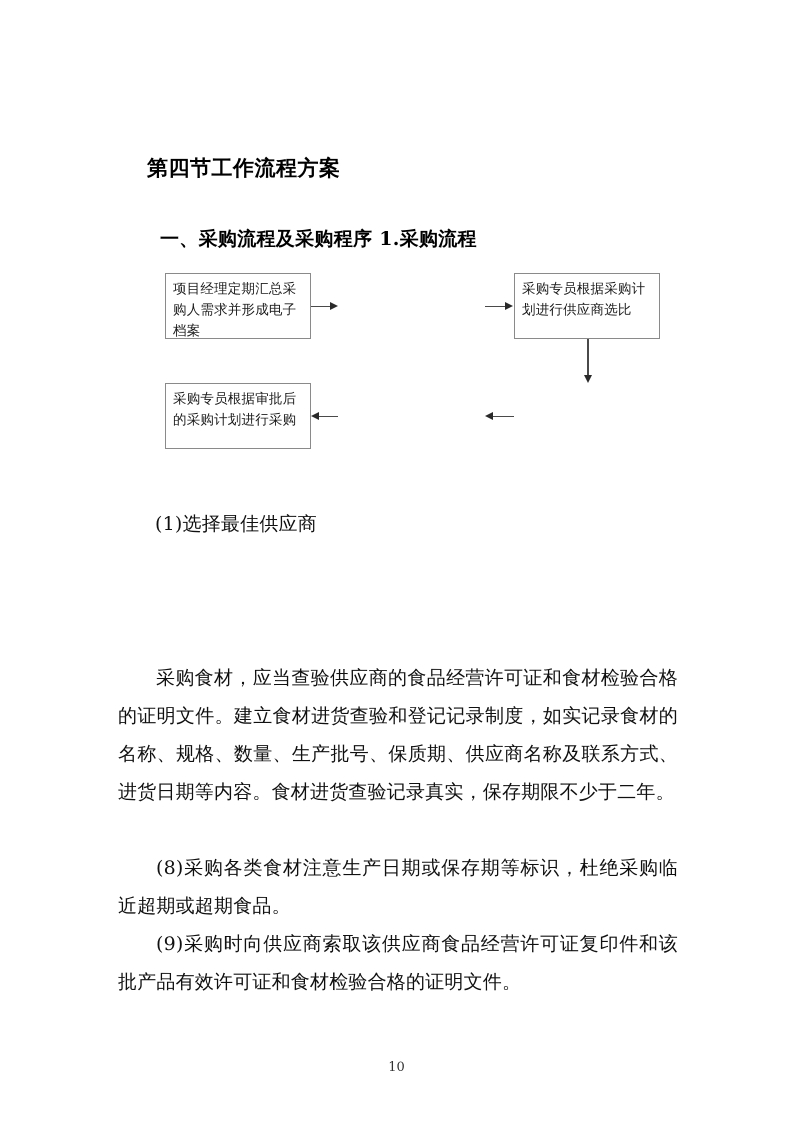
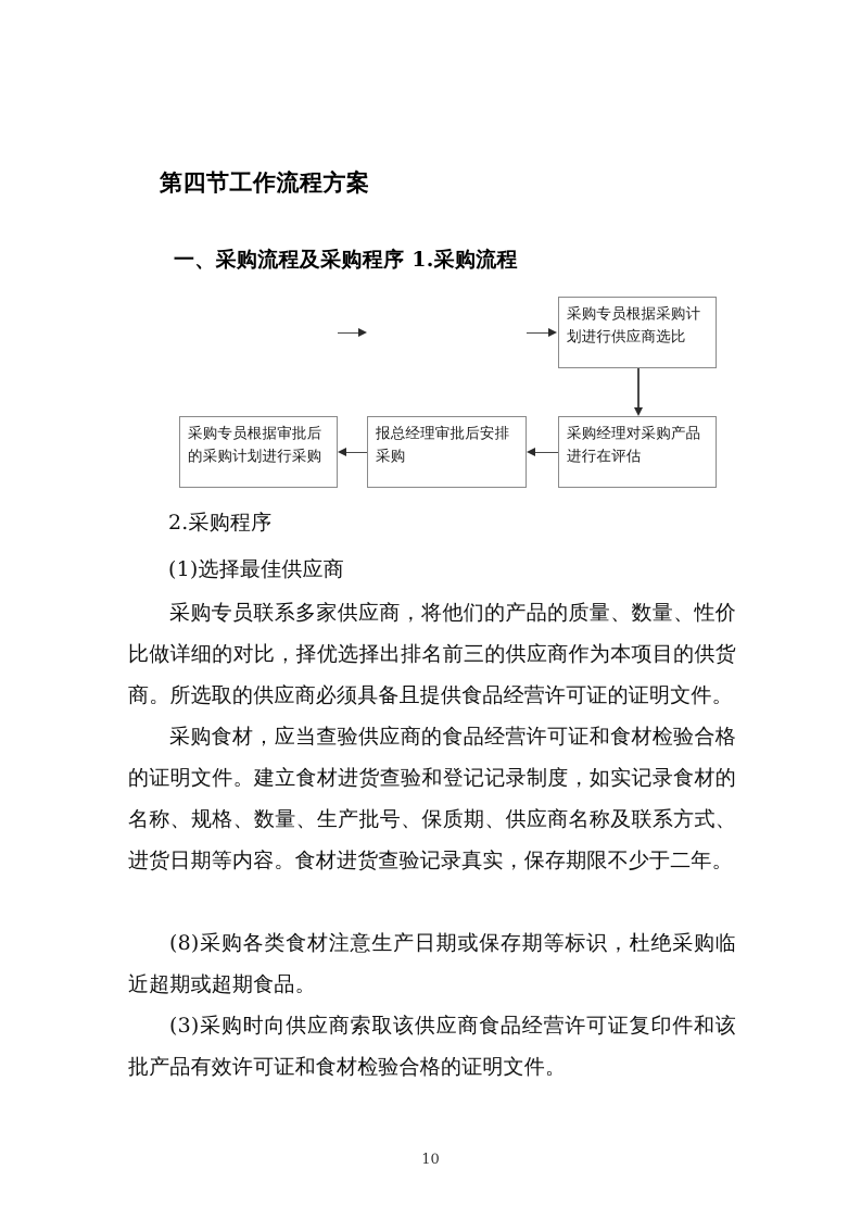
  第四节工作流程方案
  一、采购流程及采购程序 1.采购流程
- 项目经理定期汇总采购人需求并形成电子档案
  采购专员根据采购计划进行供应商选比
  采购专员根据审批后的采购计划进行采购
+ 报总经理审批后安排采购
+ 采购经理对采购产品进行在评估
+ 2.采购程序
  (1)选择最佳供应商
+ 采购专员联系多家供应商，将他们的产品的质量、数量、性价比做详细的对比，择优选择出排名前三的供应商作为本项目的供货商。所选取的供应商必须具备且提供食品经营许可证的证明文件。
  采购食材，应当查验供应商的食品经营许可证和食材检验合格的证明文件。建立食材进货查验和登记记录制度，如实记录食材的名称、规格、数量、生产批号、保质期、供应商名称及联系方式、进货日期等内容。食材进货查验记录真实，保存期限不少于二年。
  (8)采购各类食材注意生产日期或保存期等标识，杜绝采购临近超期或超期食品。
- (9)采购时向供应商索取该供应商食品经营许可证复印件和该批产品有效许可证和食材检验合格的证明文件。
+ (3)采购时向供应商索取该供应商食品经营许可证复印件和该批产品有效许可证和食材检验合格的证明文件。
  10
